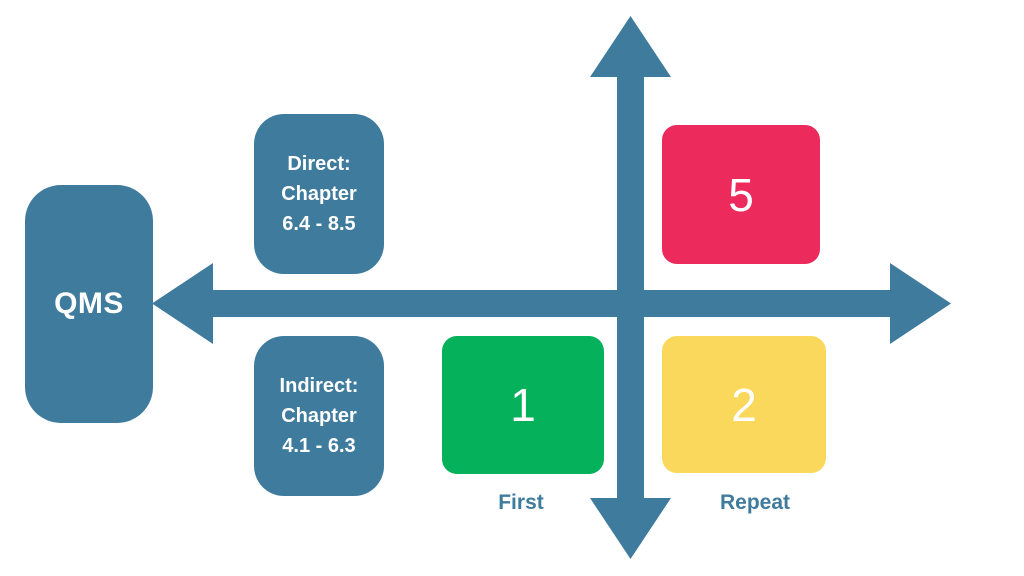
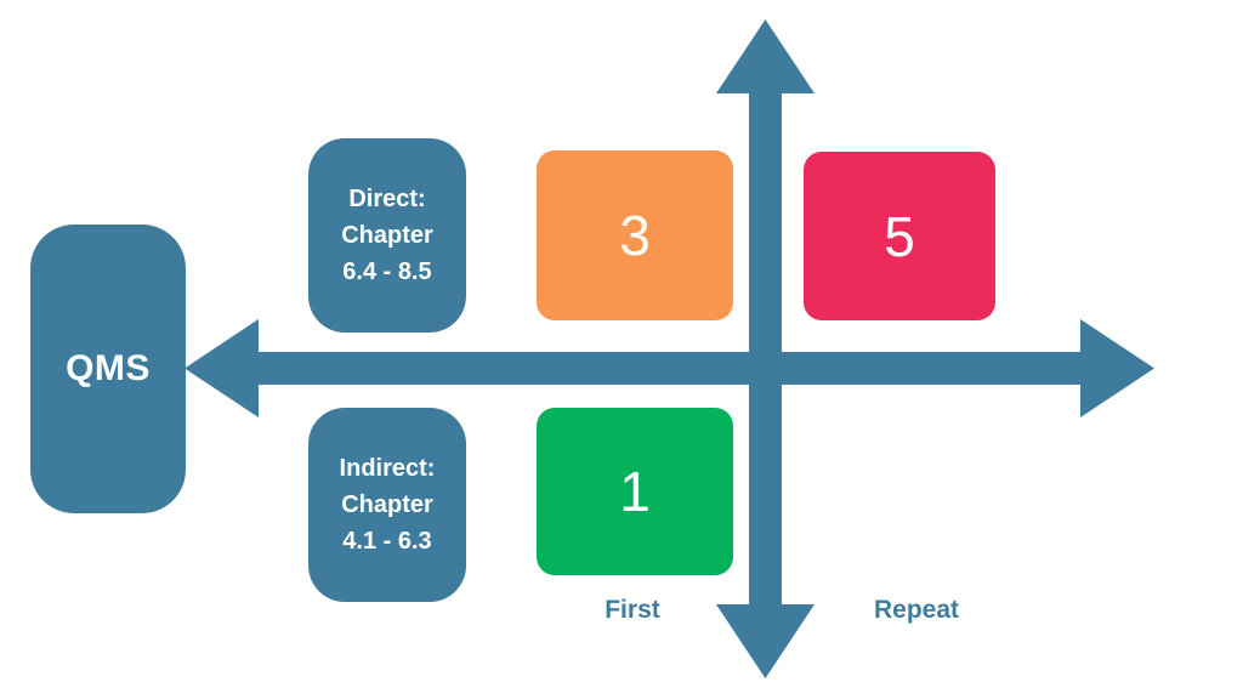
  QMS
  Direct:
  Chapter
  6.4 - 8.5
  Indirect:
  Chapter
  4.1 - 6.3
+ 3
  5
  1
- 2
  First
  Repeat
